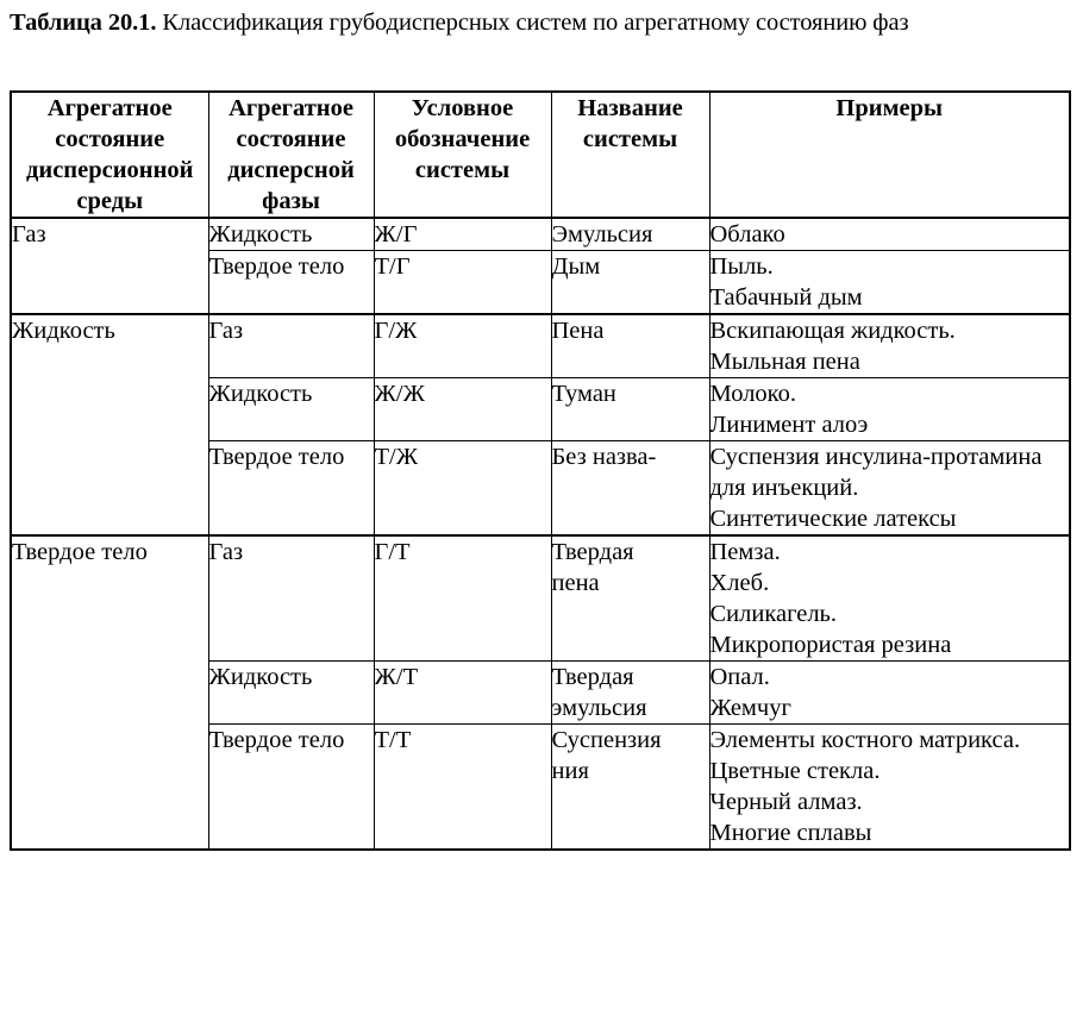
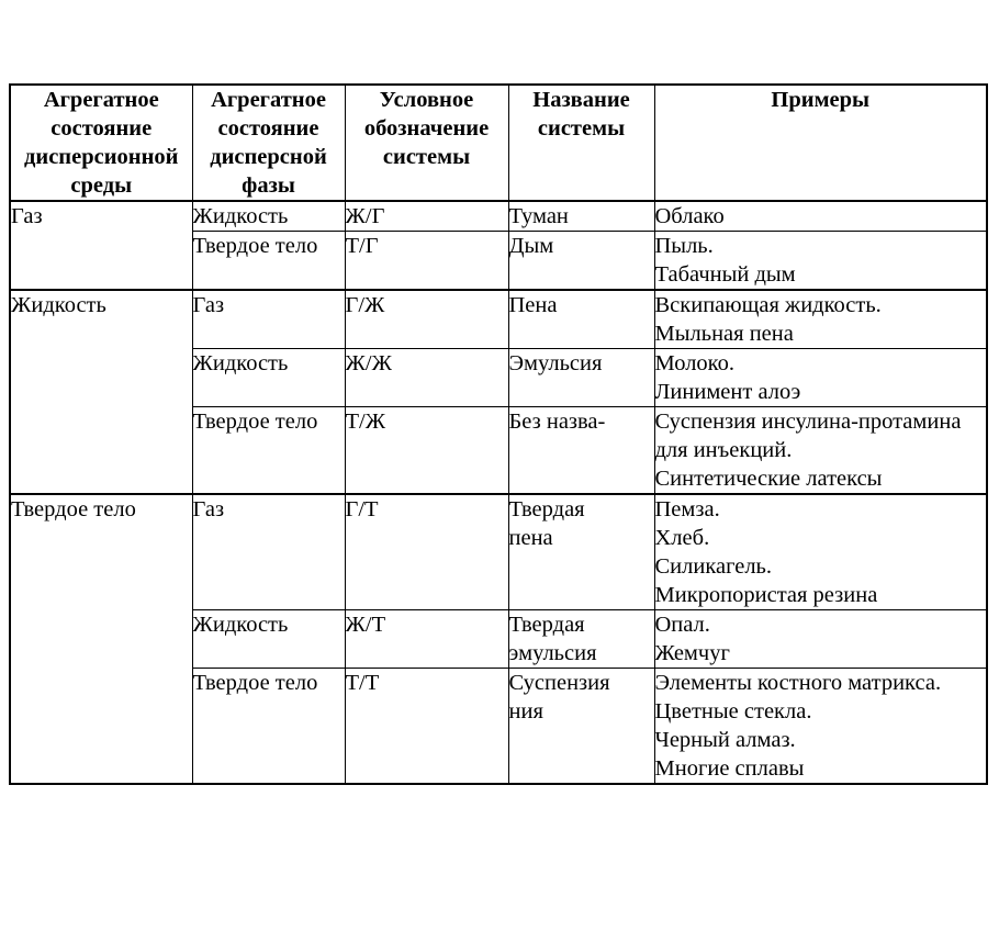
- Таблица 20.1. Классификация грубодисперсных систем по агрегатному состоянию фаз
  Агрегатноесостояниедисперсионнойсреды	Агрегатноесостояниедисперснойфазы	Условноеобозначениесистемы	Названиесистемы	Примеры
- Газ	Жидкость	Ж/Г	Эмульсия	Облако
+ Газ	Жидкость	Ж/Г	Туман	Облако
  Твердое тело	Т/Г	Дым	Пыль.Табачный дым
  Жидкость	Газ	Г/Ж	Пена	Вскипающая жидкость.Мыльная пена
- Жидкость	Ж/Ж	Туман	Молоко.Линимент алоэ
+ Жидкость	Ж/Ж	Эмульсия	Молоко.Линимент алоэ
  Твердое тело	Т/Ж	Без назва-	Суспензия инсулина-протамина для инъекций.Синтетические латексы
  Твердое тело	Газ	Г/Т	Твердаяпена	Пемза.Хлеб.Силикагель.Микропористая резина
  Жидкость	Ж/Т	Твердаяэмульсия	Опал.Жемчуг
  Твердое тело	Т/Т	Суспензияния	Элементы костного матрикса.Цветные стекла.Черный алмаз.Многие сплавы
